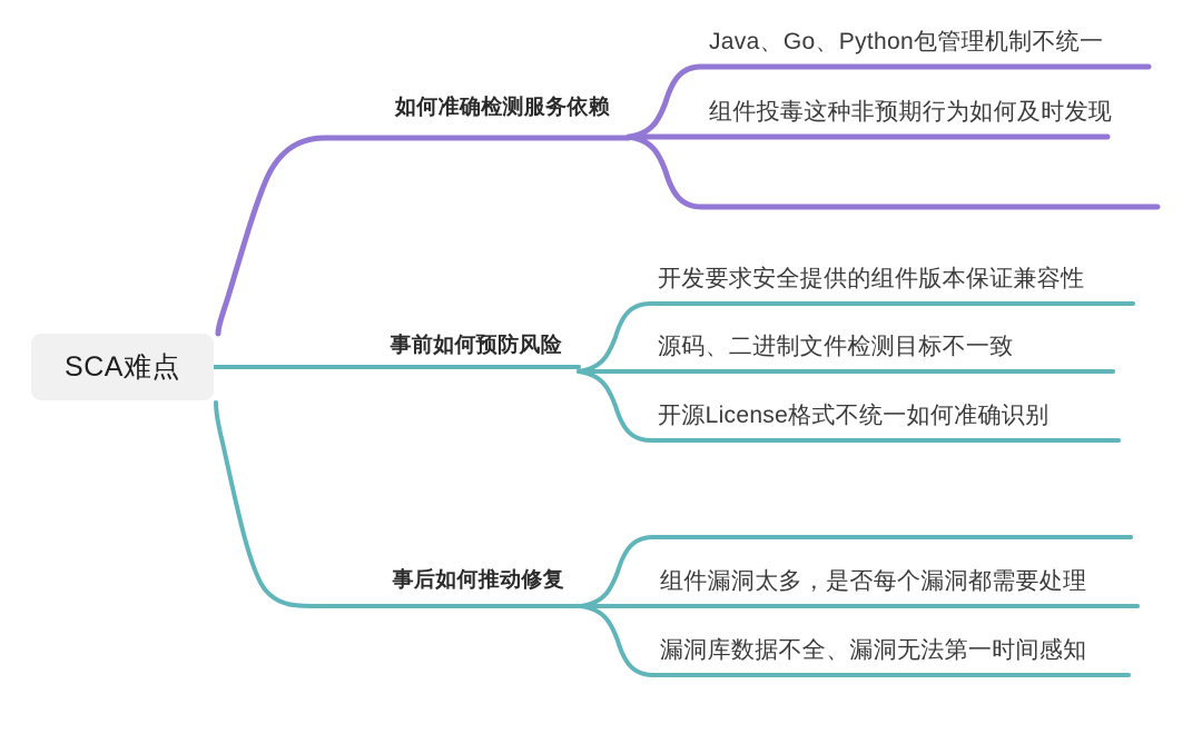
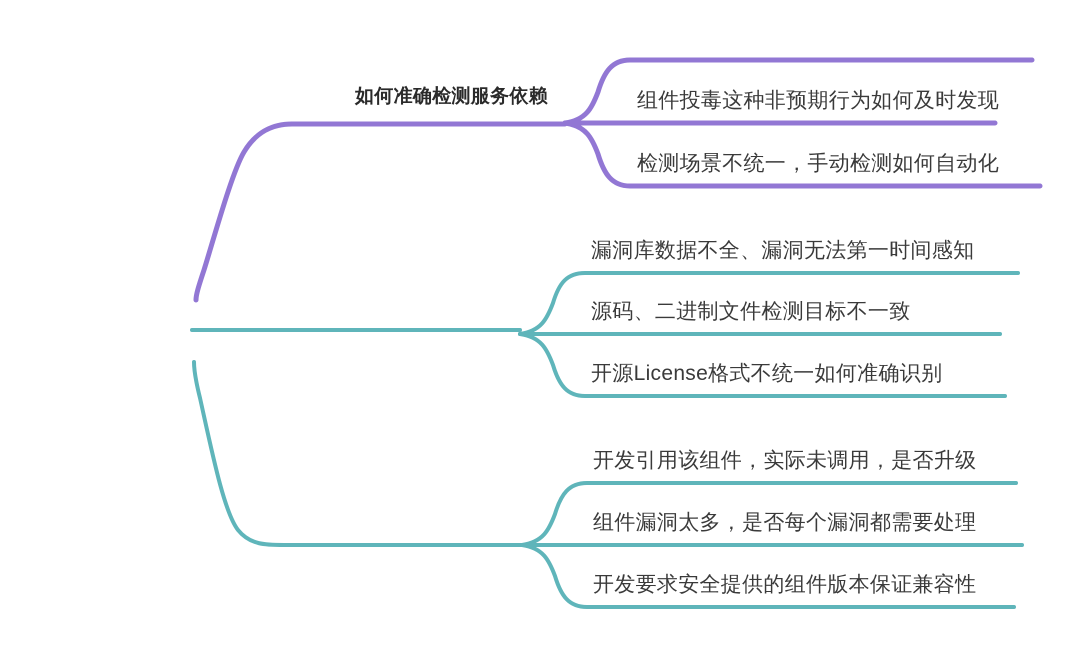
- SCA难点
  如何准确检测服务依赖
- 事前如何预防风险
- 事后如何推动修复
- Java、Go、Python包管理机制不统一
  组件投毒这种非预期行为如何及时发现
+ 检测场景不统一，手动检测如何自动化
- 开发要求安全提供的组件版本保证兼容性
+ 漏洞库数据不全、漏洞无法第一时间感知
  源码、二进制文件检测目标不一致
  开源License格式不统一如何准确识别
+ 开发引用该组件，实际未调用，是否升级
  组件漏洞太多，是否每个漏洞都需要处理
- 漏洞库数据不全、漏洞无法第一时间感知
+ 开发要求安全提供的组件版本保证兼容性
